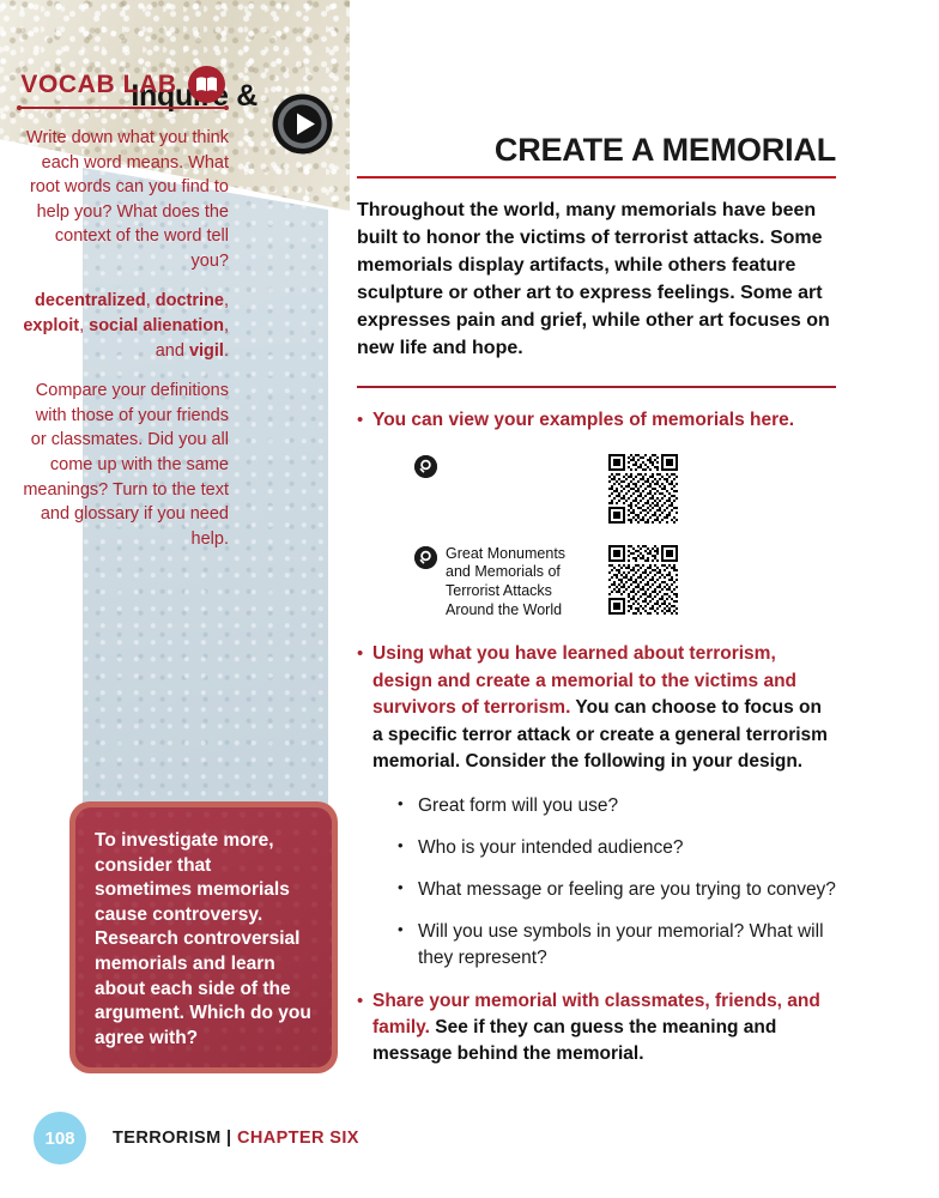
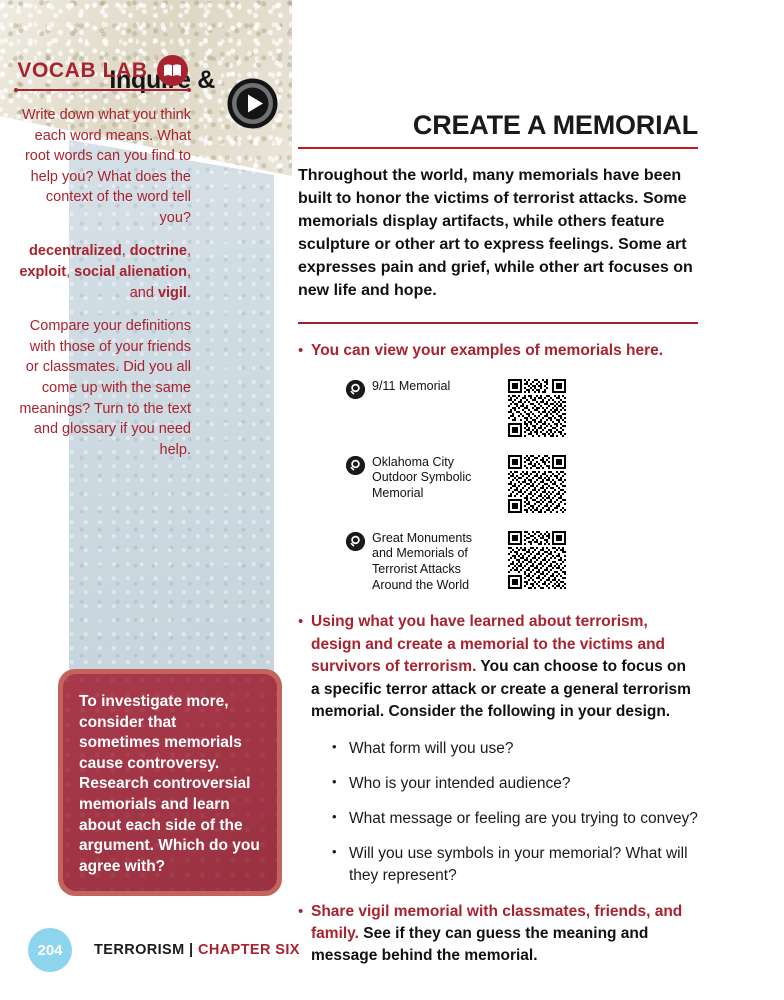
  VOCAB LAB
  Write down what you think each word means. What root words can you find to help you? What does the context of the word tell you?
  decentralized, doctrine, exploit, social alienation, and vigil.
  Compare your definitions with those of your friends or classmates. Did you all come up with the same meanings? Turn to the text and glossary if you need help.
  To investigate more, consider that sometimes memorials cause controversy. Research controversial memorials and learn about each side of the argument. Which do you agree with?
  CREATE A MEMORIAL
  Throughout the world, many memorials have been built to honor the victims of terrorist attacks. Some memorials display artifacts, while others feature sculpture or other art to express feelings. Some art expresses pain and grief, while other art focuses on new life and hope.
  •
  You can view your examples of memorials here.
+ 9/11 Memorial
+ Oklahoma City Outdoor Symbolic Memorial
  Great Monuments and Memorials of Terrorist Attacks Around the World
  •
  Using what you have learned about terrorism, design and create a memorial to the victims and survivors of terrorism. You can choose to focus on a specific terror attack or create a general terrorism memorial. Consider the following in your design.
  •
- Great form will you use?
+ What form will you use?
  •
  Who is your intended audience?
  •
  What message or feeling are you trying to convey?
  •
  Will you use symbols in your memorial? What will they represent?
  •
- Share your memorial with classmates, friends, and family. See if they can guess the meaning and message behind the memorial.
+ Share vigil memorial with classmates, friends, and family. See if they can guess the meaning and message behind the memorial.
- 108
+ 204
  TERRORISM | CHAPTER SIX
